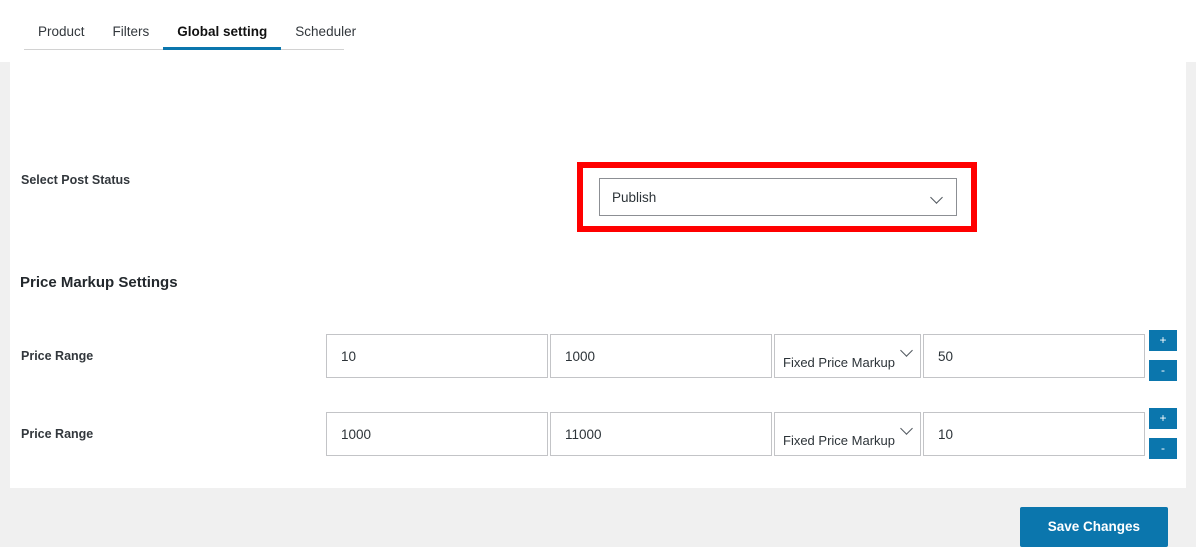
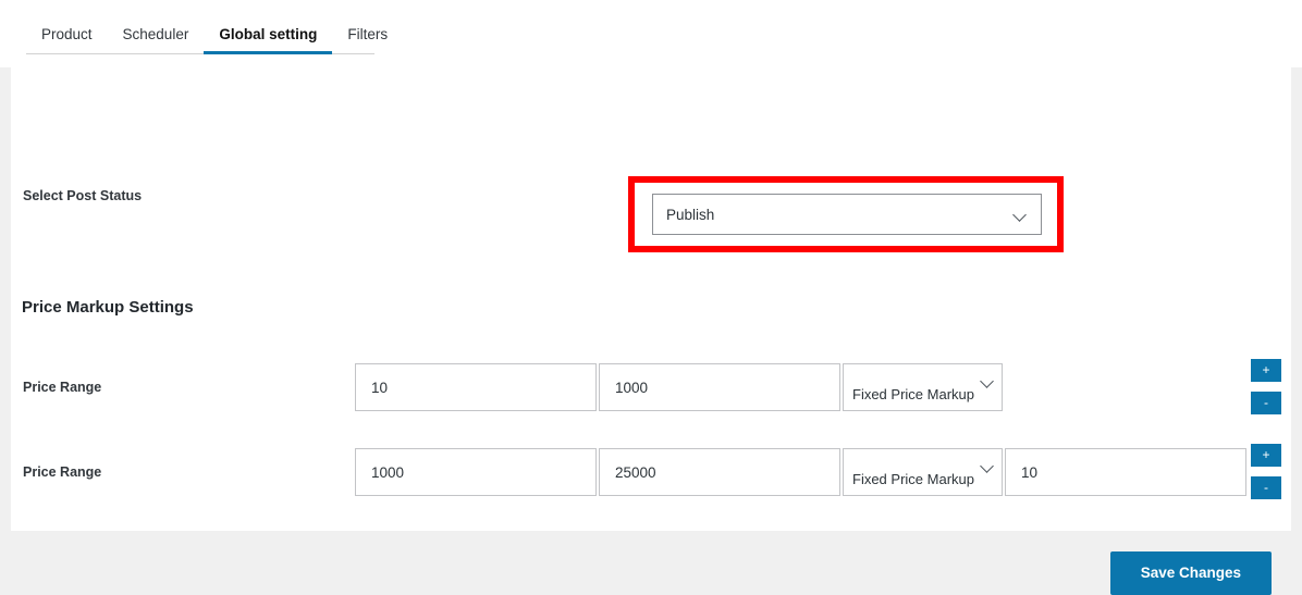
  Product
- Filters
+ Scheduler
  Global setting
- Scheduler
+ Filters
  Select Post Status
  Publish
  Price Markup Settings
  Price Range
  10
  1000
  Fixed Price Markup
- 50
  +
  -
  Price Range
  1000
- 11000
+ 25000
  Fixed Price Markup
  10
  +
  -
  Save Changes
